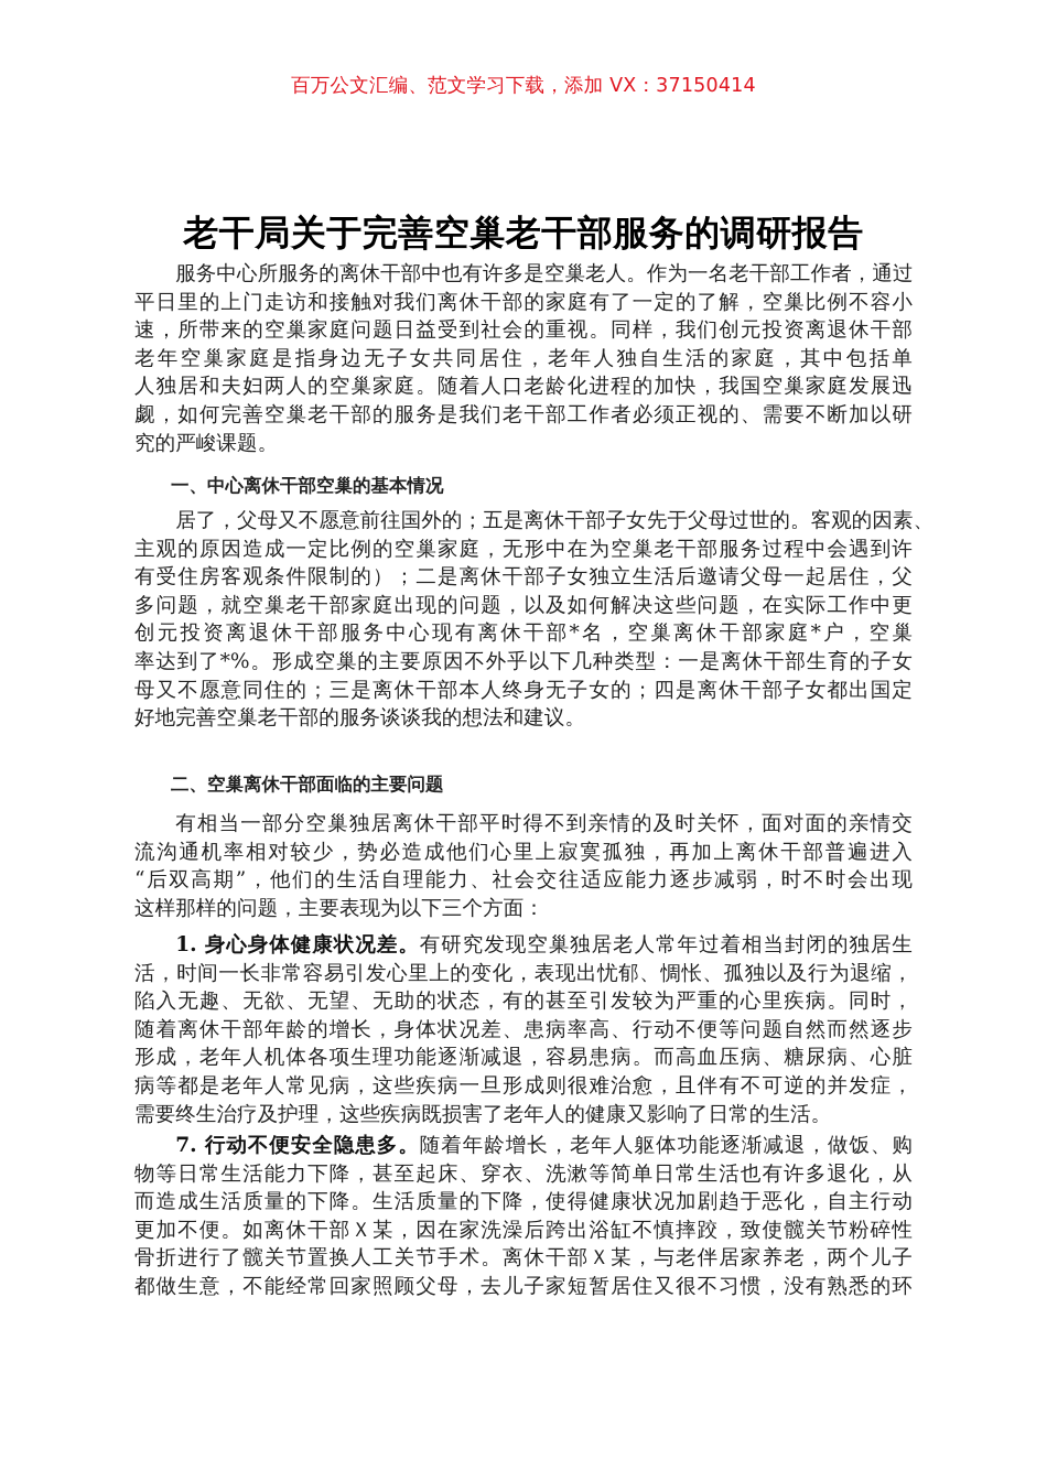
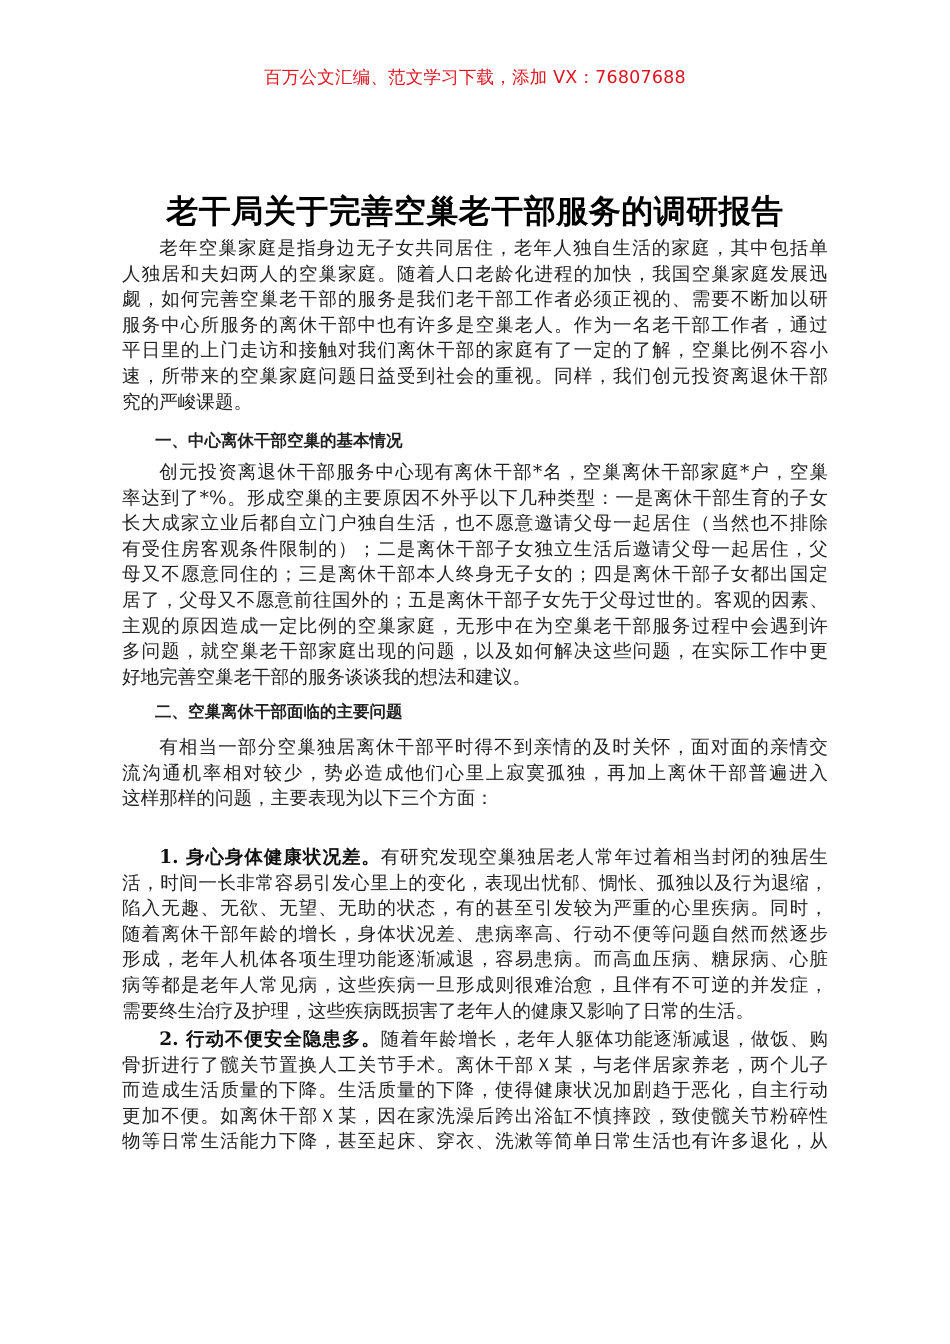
- 百万公文汇编、范文学习下载，添加 VX：37150414
+ 百万公文汇编、范文学习下载，添加 VX：76807688
  老干局关于完善空巢老干部服务的调研报告
- 服务中心所服务的离休干部中也有许多是空巢老人。作为一名老干部工作者，通过
+ 老年空巢家庭是指身边无子女共同居住，老年人独自生活的家庭，其中包括单
- 平日里的上门走访和接触对我们离休干部的家庭有了一定的了解，空巢比例不容小
+ 人独居和夫妇两人的空巢家庭。随着人口老龄化进程的加快，我国空巢家庭发展迅
- 速，所带来的空巢家庭问题日益受到社会的重视。同样，我们创元投资离退休干部
+ 觑，如何完善空巢老干部的服务是我们老干部工作者必须正视的、需要不断加以研
- 老年空巢家庭是指身边无子女共同居住，老年人独自生活的家庭，其中包括单
+ 服务中心所服务的离休干部中也有许多是空巢老人。作为一名老干部工作者，通过
- 人独居和夫妇两人的空巢家庭。随着人口老龄化进程的加快，我国空巢家庭发展迅
+ 平日里的上门走访和接触对我们离休干部的家庭有了一定的了解，空巢比例不容小
- 觑，如何完善空巢老干部的服务是我们老干部工作者必须正视的、需要不断加以研
+ 速，所带来的空巢家庭问题日益受到社会的重视。同样，我们创元投资离退休干部
  究的严峻课题。
  一、中心离休干部空巢的基本情况
- 居了，父母又不愿意前往国外的；五是离休干部子女先于父母过世的。客观的因素、
+ 创元投资离退休干部服务中心现有离休干部*名，空巢离休干部家庭*户，空巢
- 主观的原因造成一定比例的空巢家庭，无形中在为空巢老干部服务过程中会遇到许
+ 率达到了*%。形成空巢的主要原因不外乎以下几种类型：一是离休干部生育的子女
+ 长大成家立业后都自立门户独自生活，也不愿意邀请父母一起居住（当然也不排除
  有受住房客观条件限制的）；二是离休干部子女独立生活后邀请父母一起居住，父
- 多问题，就空巢老干部家庭出现的问题，以及如何解决这些问题，在实际工作中更
+ 母又不愿意同住的；三是离休干部本人终身无子女的；四是离休干部子女都出国定
- 创元投资离退休干部服务中心现有离休干部*名，空巢离休干部家庭*户，空巢
+ 居了，父母又不愿意前往国外的；五是离休干部子女先于父母过世的。客观的因素、
- 率达到了*%。形成空巢的主要原因不外乎以下几种类型：一是离休干部生育的子女
+ 主观的原因造成一定比例的空巢家庭，无形中在为空巢老干部服务过程中会遇到许
- 母又不愿意同住的；三是离休干部本人终身无子女的；四是离休干部子女都出国定
+ 多问题，就空巢老干部家庭出现的问题，以及如何解决这些问题，在实际工作中更
  好地完善空巢老干部的服务谈谈我的想法和建议。
  二、空巢离休干部面临的主要问题
  有相当一部分空巢独居离休干部平时得不到亲情的及时关怀，面对面的亲情交
  流沟通机率相对较少，势必造成他们心里上寂寞孤独，再加上离休干部普遍进入
- “后双高期”，他们的生活自理能力、社会交往适应能力逐步减弱，时不时会出现
  这样那样的问题，主要表现为以下三个方面：
  1. 身心身体健康状况差。有研究发现空巢独居老人常年过着相当封闭的独居生
  活，时间一长非常容易引发心里上的变化，表现出忧郁、惆怅、孤独以及行为退缩，
  陷入无趣、无欲、无望、无助的状态，有的甚至引发较为严重的心里疾病。同时，
  随着离休干部年龄的增长，身体状况差、患病率高、行动不便等问题自然而然逐步
  形成，老年人机体各项生理功能逐渐减退，容易患病。而高血压病、糖尿病、心脏
  病等都是老年人常见病，这些疾病一旦形成则很难治愈，且伴有不可逆的并发症，
  需要终生治疗及护理，这些疾病既损害了老年人的健康又影响了日常的生活。
- 7. 行动不便安全隐患多。随着年龄增长，老年人躯体功能逐渐减退，做饭、购
+ 2. 行动不便安全隐患多。随着年龄增长，老年人躯体功能逐渐减退，做饭、购
- 物等日常生活能力下降，甚至起床、穿衣、洗漱等简单日常生活也有许多退化，从
+ 骨折进行了髋关节置换人工关节手术。离休干部Ｘ某，与老伴居家养老，两个儿子
  而造成生活质量的下降。生活质量的下降，使得健康状况加剧趋于恶化，自主行动
  更加不便。如离休干部Ｘ某，因在家洗澡后跨出浴缸不慎摔跤，致使髋关节粉碎性
- 骨折进行了髋关节置换人工关节手术。离休干部Ｘ某，与老伴居家养老，两个儿子
+ 物等日常生活能力下降，甚至起床、穿衣、洗漱等简单日常生活也有许多退化，从
- 都做生意，不能经常回家照顾父母，去儿子家短暂居住又很不习惯，没有熟悉的环
